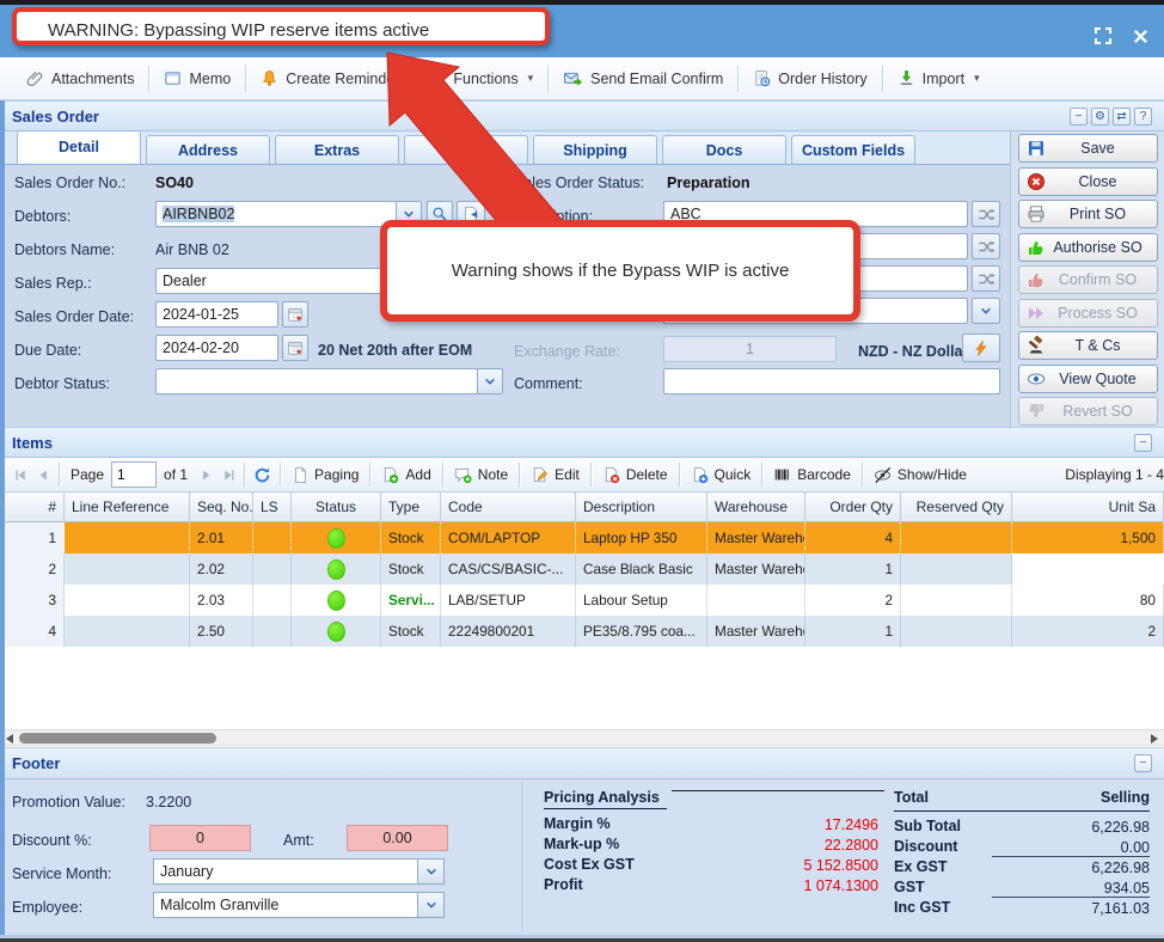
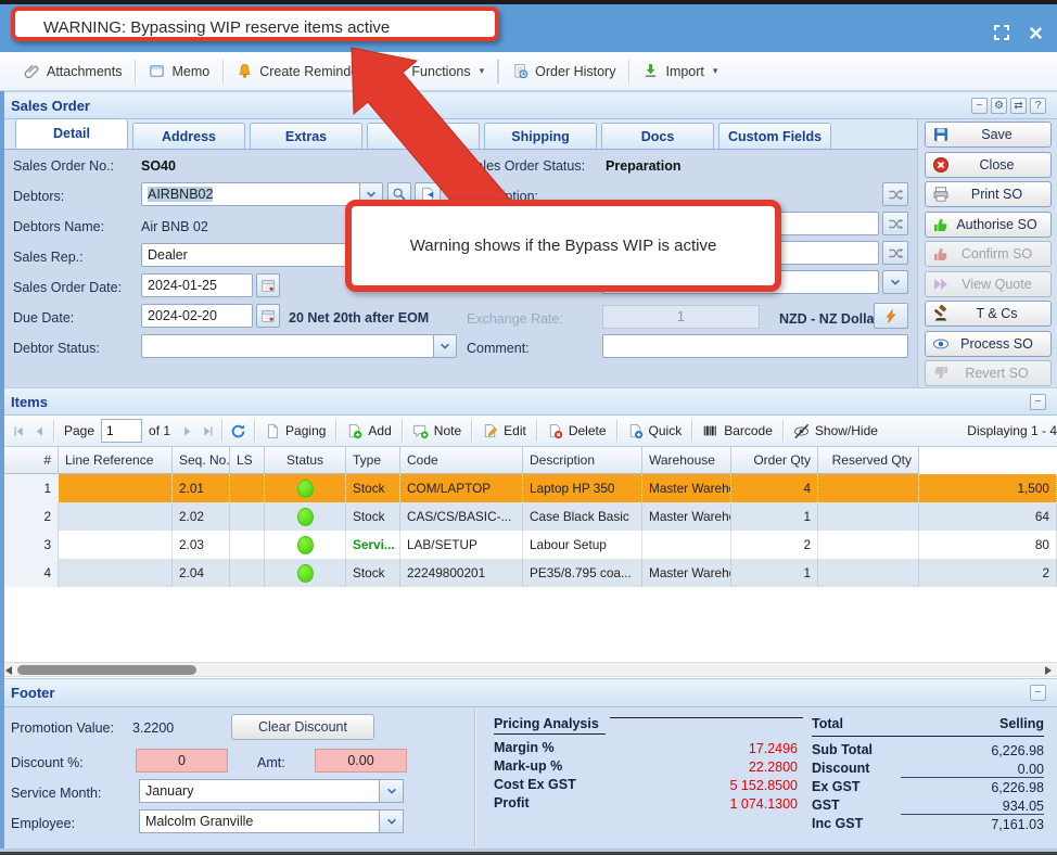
  WARNING: Bypassing WIP reserve items active
  Attachments
  Memo
  Create Remind
  Functions
  ▾
- Send Email Confirm
  Order History
  Import
  ▾
  Sales Order
  −
  ⚙
  ⇄
  ?
  Detail
  Address
  Extras
  Shipping
  Docs
  Custom Fields
  Sales Order No.:
  SO40
  Debtors:
  AIRBNB02
  Debtors Name:
  Air BNB 02
  Sales Rep.:
  Dealer
  Sales Order Date:
  2024-01-25
  Due Date:
  2024-02-20
  20 Net 20th after EOM
  Debtor Status:
  les Order Status:
  Preparation
- ABC
  Exchange Rate:
  1
  NZD - NZ Dolla
  Comment:
  Save
  Close
  Print SO
  Authorise SO
  Confirm SO
- Process SO
+ View Quote
  T & Cs
- View Quote
+ Process SO
  Revert SO
  Items
  −
  Page
  1
  of 1
  Paging
  Add
  Note
  Edit
  Delete
  Quick
  Barcode
  Show/Hide
  Displaying 1 - 4
  #
  Line Reference
  Seq. No.
  LS
  Status
  Type
  Code
  Description
  Warehouse
  Order Qty
  Reserved Qty
- Unit Sa
  1
  2.01
  Stock
  COM/LAPTOP
  Laptop HP 350
  Master Wareh
  4
  1,500
  2
  2.02
  Stock
  CAS/CS/BASIC-...
  Case Black Basic
  Master Wareh
  1
+ 64
  3
  2.03
  Servi...
  LAB/SETUP
  Labour Setup
  2
  80
  4
- 2.50
+ 2.04
  Stock
  22249800201
  PE35/8.795 coa...
  Master Wareh
  1
  2
  Footer
  −
  Promotion Value:
  3.2200
+ Clear Discount
  Discount %:
  0
  Amt:
  0.00
  Service Month:
  January
  Employee:
  Malcolm Granville
  Pricing Analysis
  Margin %
  17.2496
  Mark-up %
  22.2800
  Cost Ex GST
  5 152.8500
  Profit
  1 074.1300
  Total
  Selling
  Sub Total
  6,226.98
  Discount
  0.00
  Ex GST
  6,226.98
  GST
  934.05
  Inc GST
  7,161.03
  Warning shows if the Bypass WIP is active
